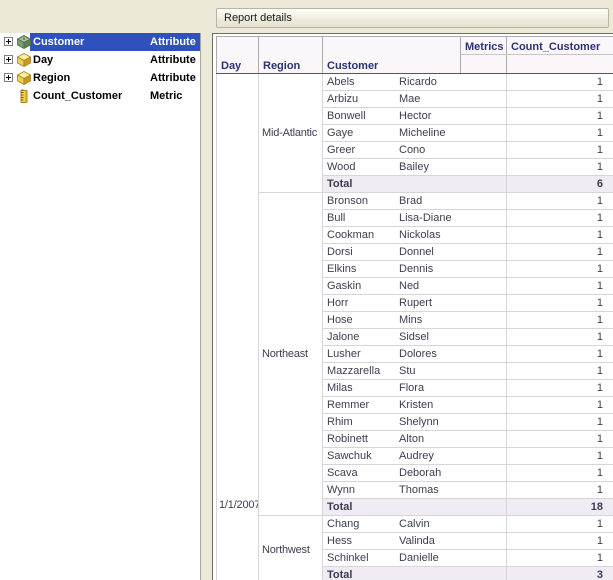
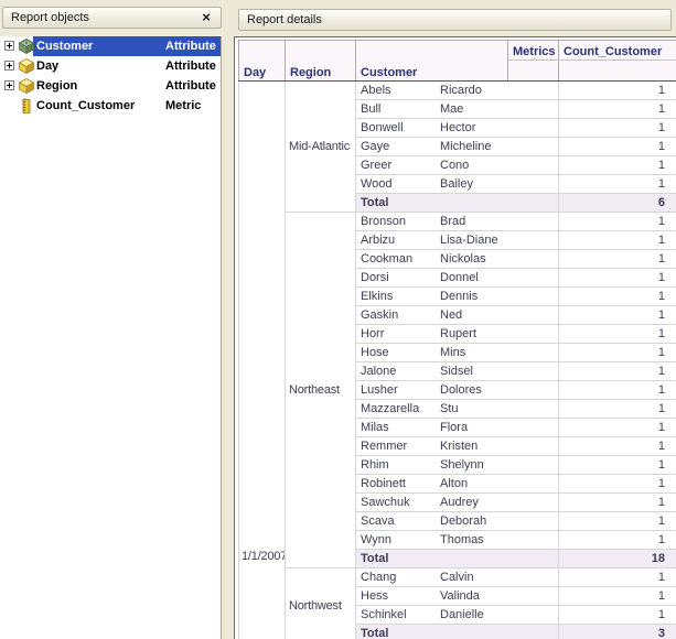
+ Report objects
+ ×
  Customer
  Attribute
  Day
  Attribute
  Region
  Attribute
  Count_Customer
  Metric
  Report details
  Day	Region	Customer	Metrics	Count_Customer
  1/1/2007	Mid-Atlantic	Abels Ricardo	1
- Arbizu Mae	1
+ Bull Mae	1
  Bonwell Hector	1
  Gaye Micheline	1
  Greer Cono	1
  Wood Bailey	1
  Total	6
  Northeast	Bronson Brad	1
- Bull Lisa-Diane	1
+ Arbizu Lisa-Diane	1
  Cookman Nickolas	1
  Dorsi Donnel	1
  Elkins Dennis	1
  Gaskin Ned	1
  Horr Rupert	1
  Hose Mins	1
  Jalone Sidsel	1
  Lusher Dolores	1
  Mazzarella Stu	1
  Milas Flora	1
  Remmer Kristen	1
  Rhim Shelynn	1
  Robinett Alton	1
  Sawchuk Audrey	1
  Scava Deborah	1
  Wynn Thomas	1
  Total	18
  Northwest	Chang Calvin	1
  Hess Valinda	1
  Schinkel Danielle	1
  Total	3
